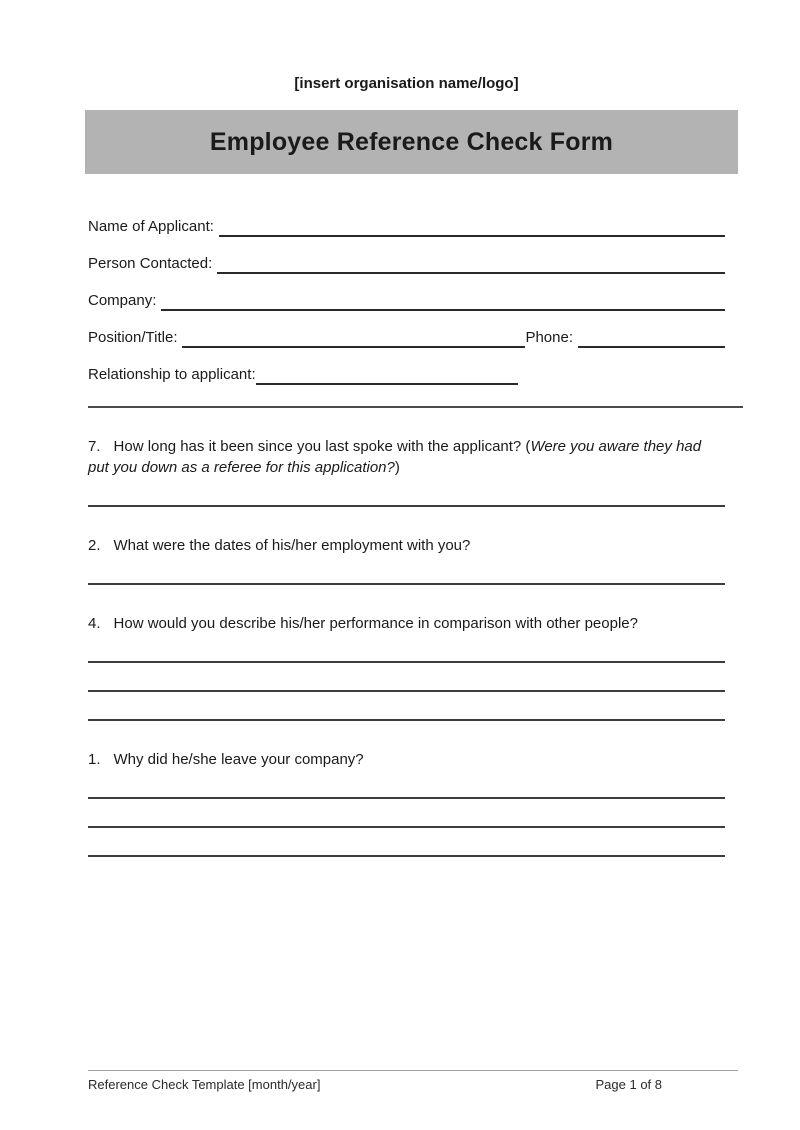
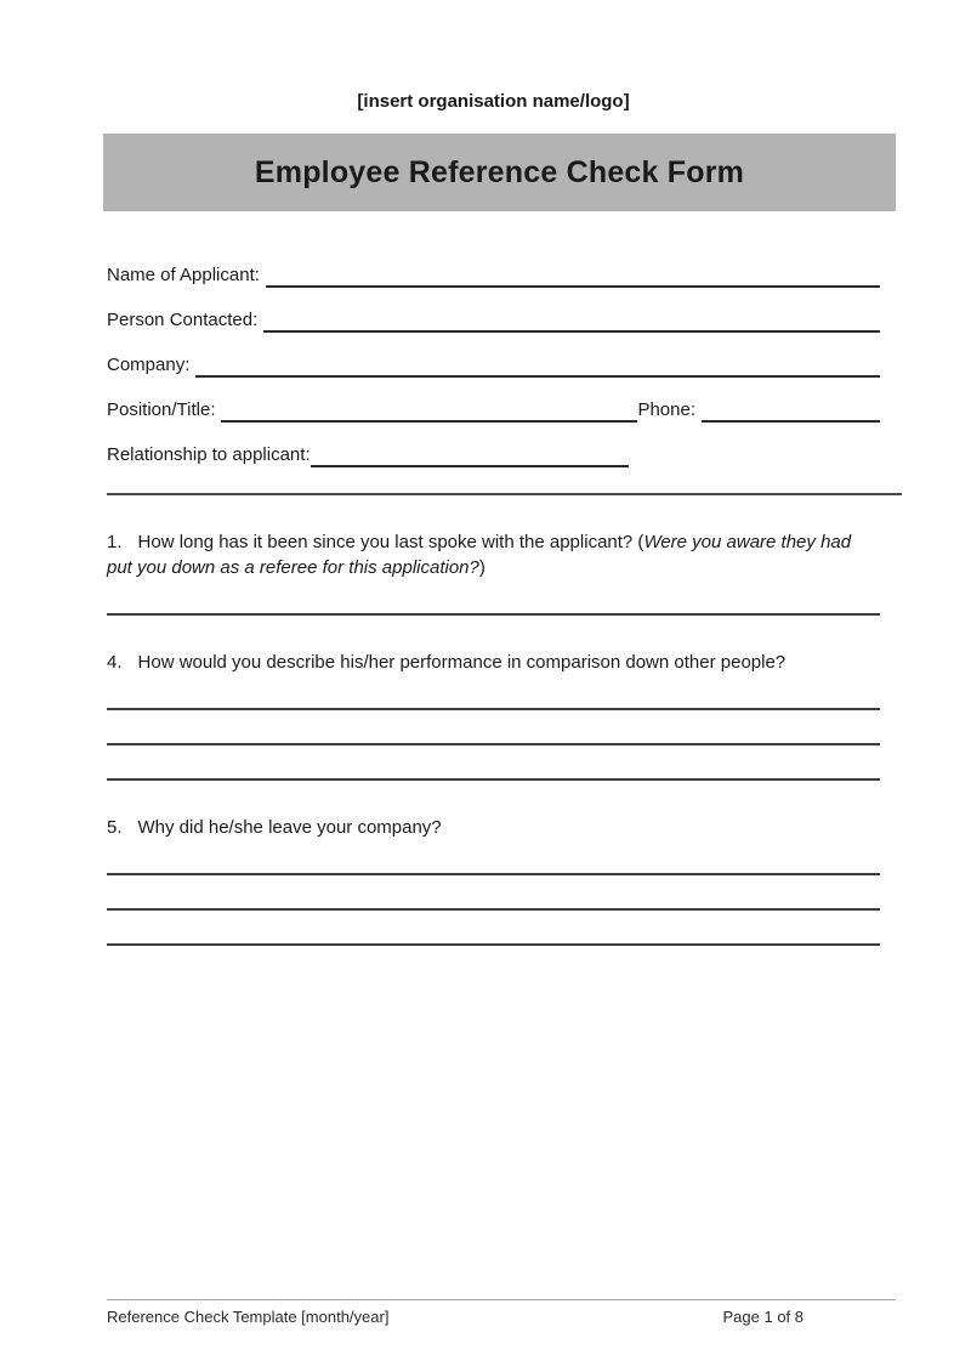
  [insert organisation name/logo]
  Employee Reference Check Form
  Name of Applicant:
  Person Contacted:
  Company:
  Position/Title:
  Phone:
  Relationship to applicant:
- 7. How long has it been since you last spoke with the applicant? (Were you aware they had put you down as a referee for this application?)
+ 1. How long has it been since you last spoke with the applicant? (Were you aware they had put you down as a referee for this application?)
- 2. What were the dates of his/her employment with you?
- 4. How would you describe his/her performance in comparison with other people?
+ 4. How would you describe his/her performance in comparison down other people?
- 1. Why did he/she leave your company?
+ 5. Why did he/she leave your company?
  Reference Check Template [month/year]
  Page 1 of 8
